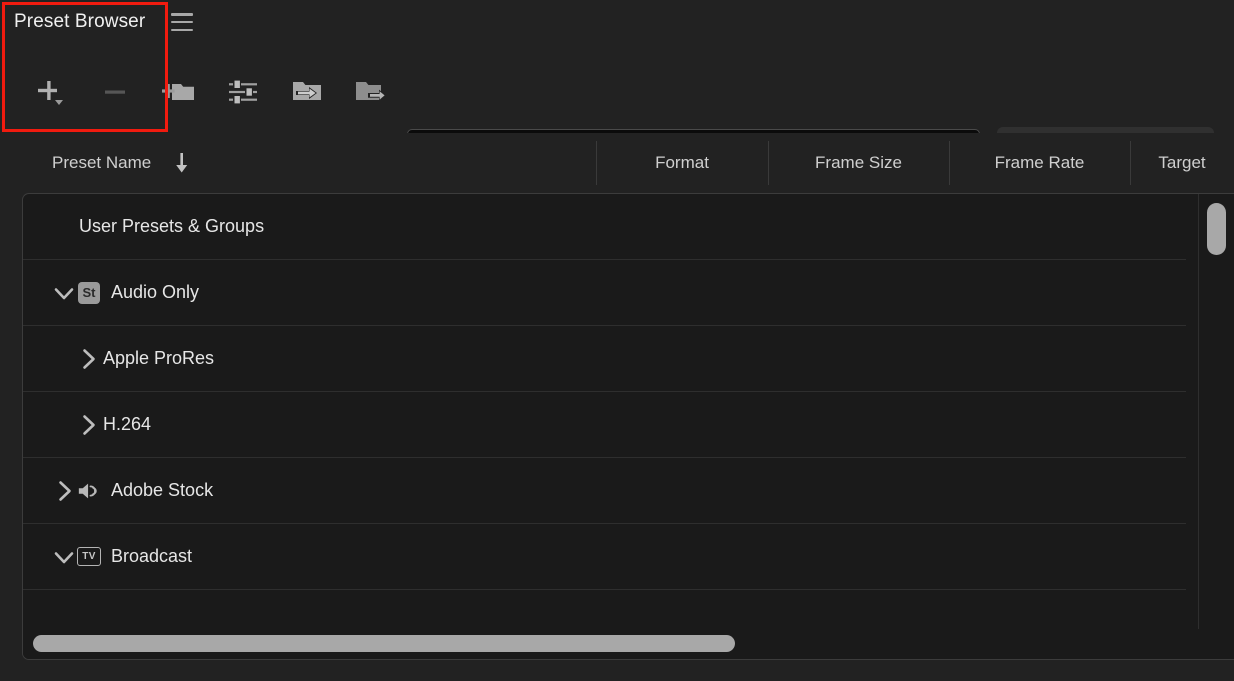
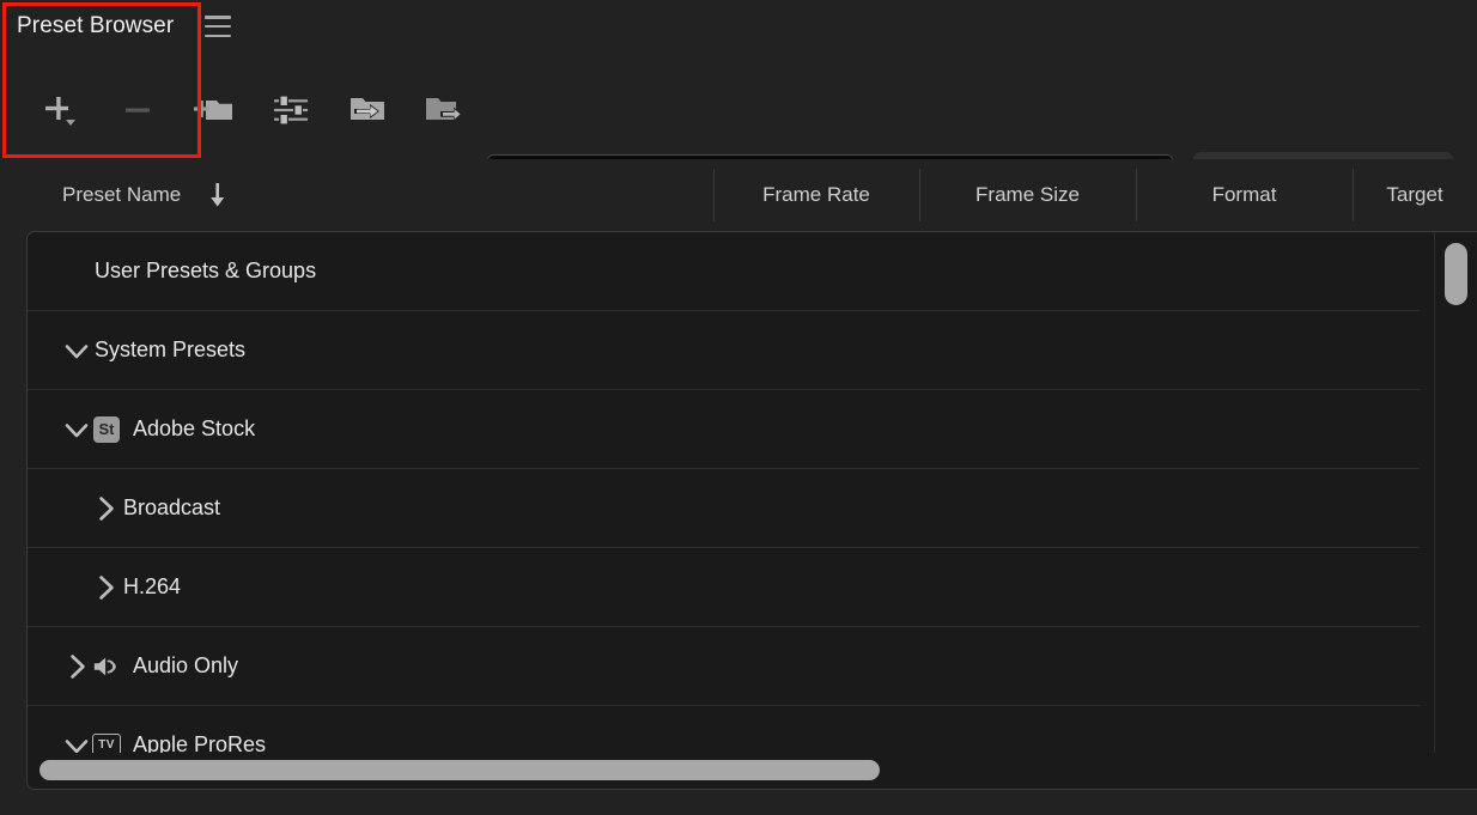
  Preset Browser
  Preset Name
- Format
+ Frame Rate
  Frame Size
- Frame Rate
+ Format
  Target
  User Presets & Groups
+ System Presets
  St
- Audio Only
+ Adobe Stock
- Apple ProRes
+ Broadcast
  H.264
- Adobe Stock
+ Audio Only
  TV
- Broadcast
+ Apple ProRes
